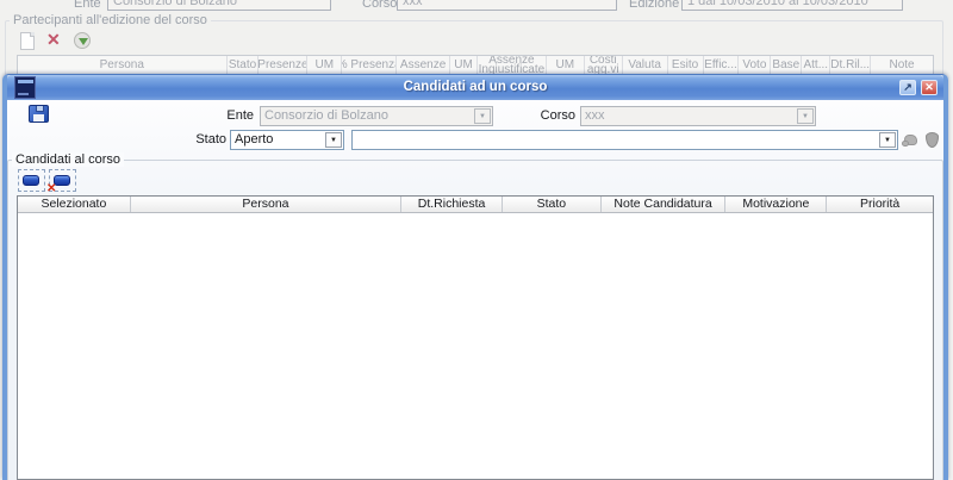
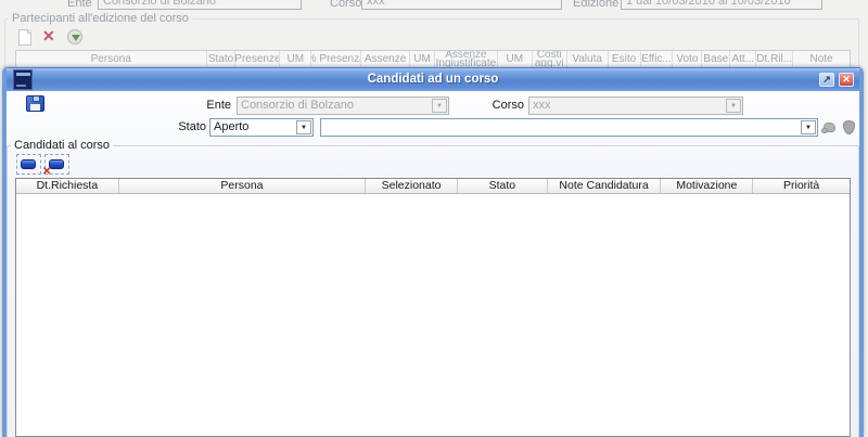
  Ente
  Consorzio di Bolzano
  Corso
  xxx
  Edizione
  1 dal 10/03/2010 al 10/03/2010
  Partecipanti all'edizione del corso
  ✕
  Persona
  Stato
  Presenze
  UM
  % Presenz
  Assenze
  UM
  Assenze Ingiustificate
  UM
  Costi agg.vi
  Valuta
  Esito
  Effic...
  Voto
  Base
  Att...
  Dt.Ril...
  Note
  Candidati ad un corso
  ↗
  ✕
  Ente
  Consorzio di Bolzano
  Corso
  xxx
  Stato
  Aperto
  Candidati al corso
  ✕
- Selezionato
+ Dt.Richiesta
  Persona
- Dt.Richiesta
+ Selezionato
  Stato
  Note Candidatura
  Motivazione
  Priorità
